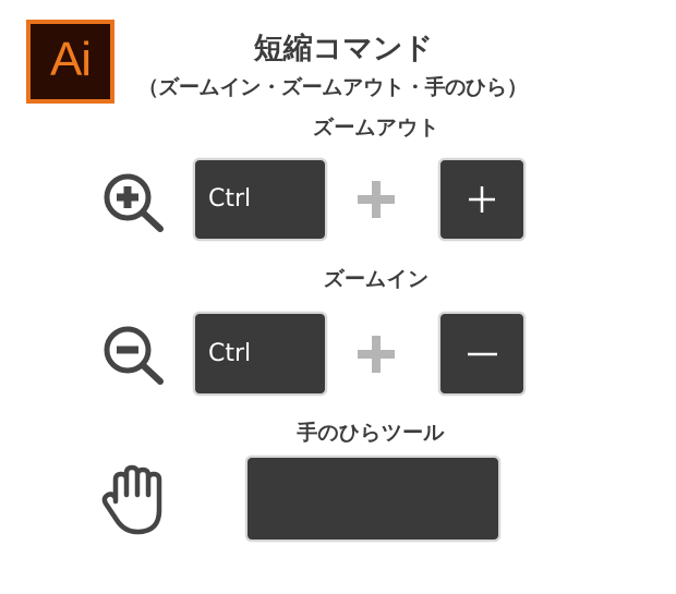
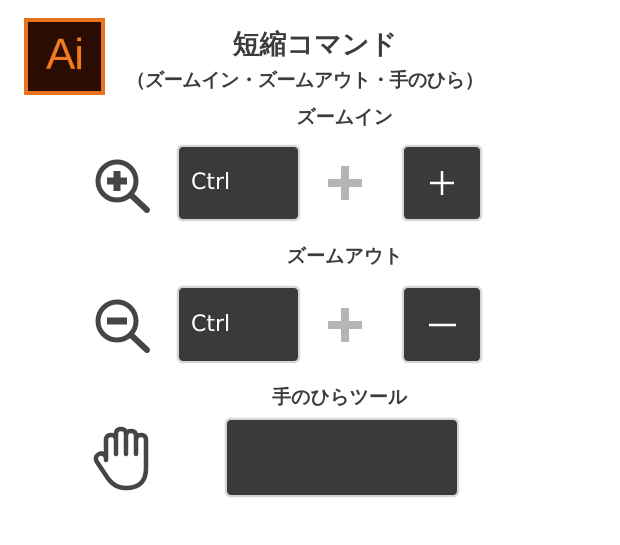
  Ai
  短縮コマンド
  （ズームイン・ズームアウト・手のひら）
- ズームアウト
+ ズームイン
  Ctrl
- ズームイン
+ ズームアウト
  Ctrl
  手のひらツール
